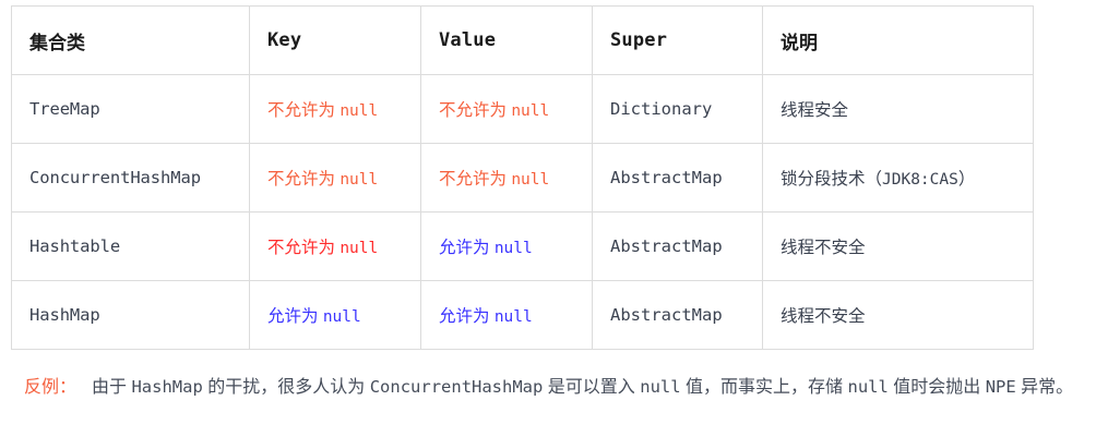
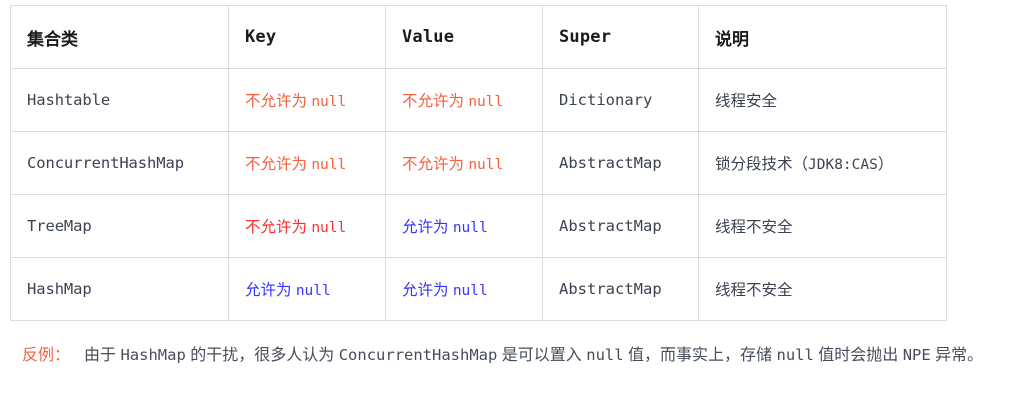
  集合类	Key	Value	Super	说明
- TreeMap	不允许为 null	不允许为 null	Dictionary	线程安全
+ Hashtable	不允许为 null	不允许为 null	Dictionary	线程安全
  ConcurrentHashMap	不允许为 null	不允许为 null	AbstractMap	锁分段技术（JDK8:CAS）
- Hashtable	不允许为 null	允许为 null	AbstractMap	线程不安全
+ TreeMap	不允许为 null	允许为 null	AbstractMap	线程不安全
  HashMap	允许为 null	允许为 null	AbstractMap	线程不安全
  反例： 由于 HashMap 的干扰，很多人认为 ConcurrentHashMap 是可以置入 null 值，而事实上，存储 null 值时会抛出 NPE 异常。
